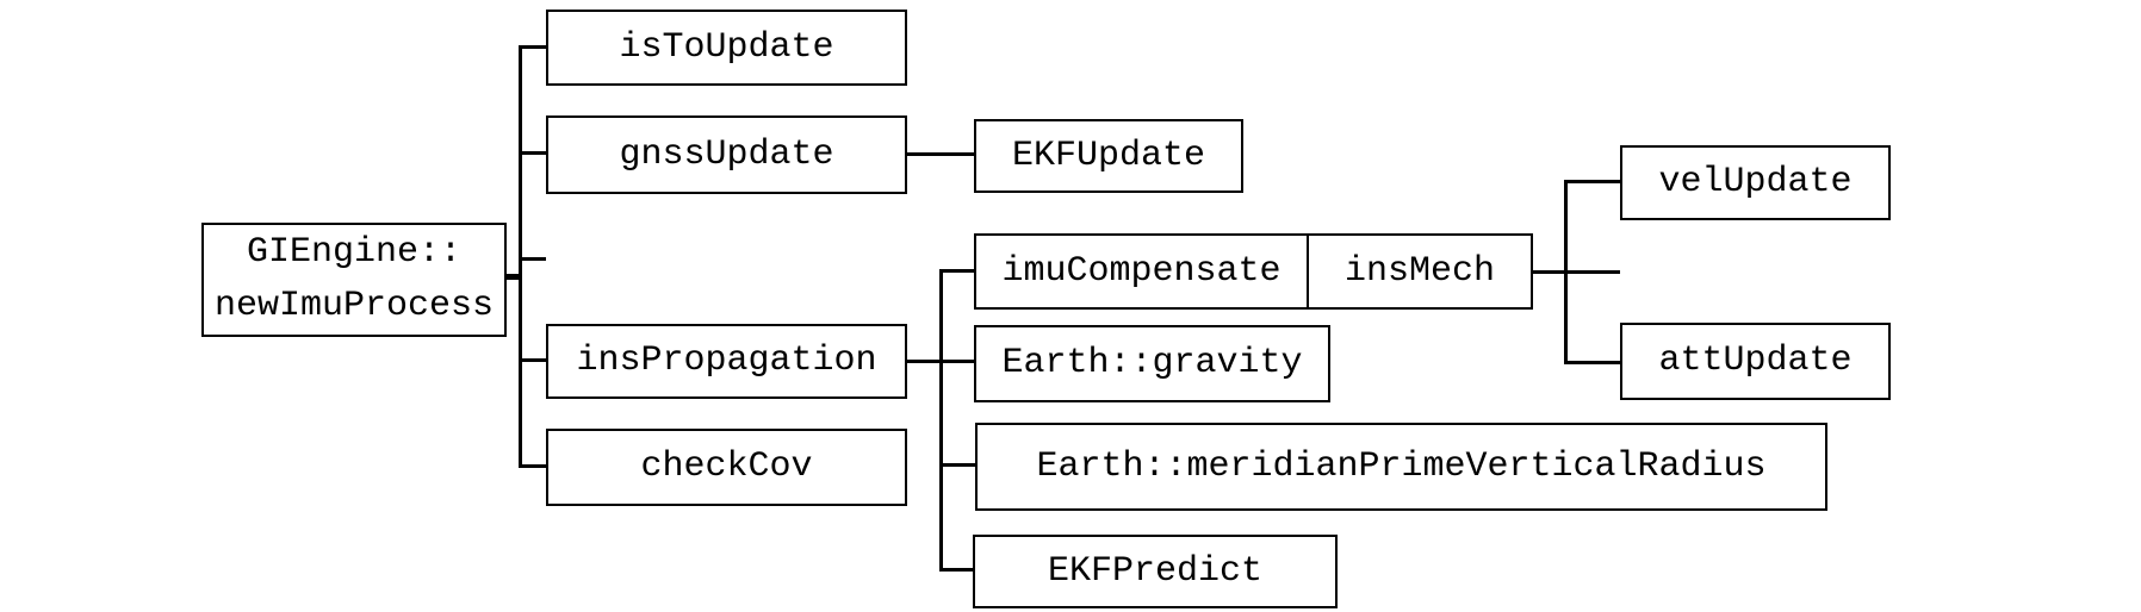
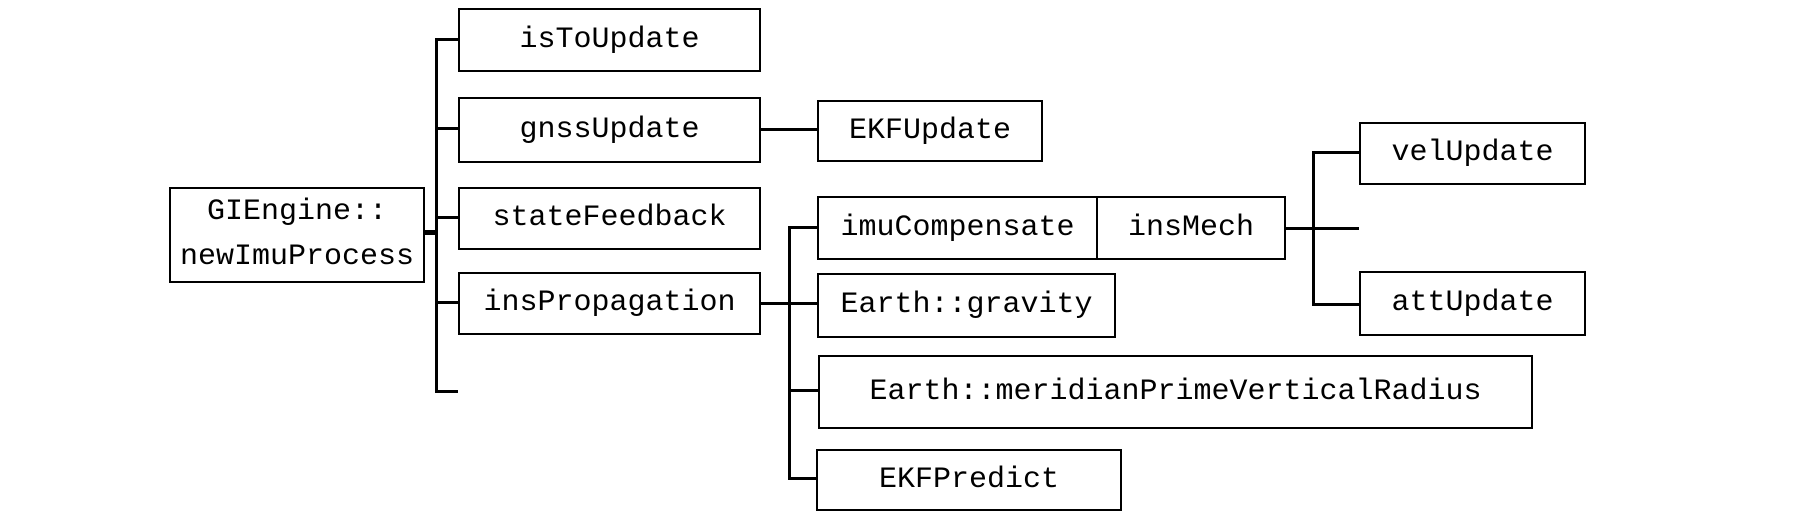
  GIEngine::
  newImuProcess
  isToUpdate
  gnssUpdate
+ stateFeedback
  insPropagation
- checkCov
  EKFUpdate
  imuCompensate
  insMech
  Earth::gravity
  Earth::meridianPrimeVerticalRadius
  EKFPredict
  velUpdate
  attUpdate
